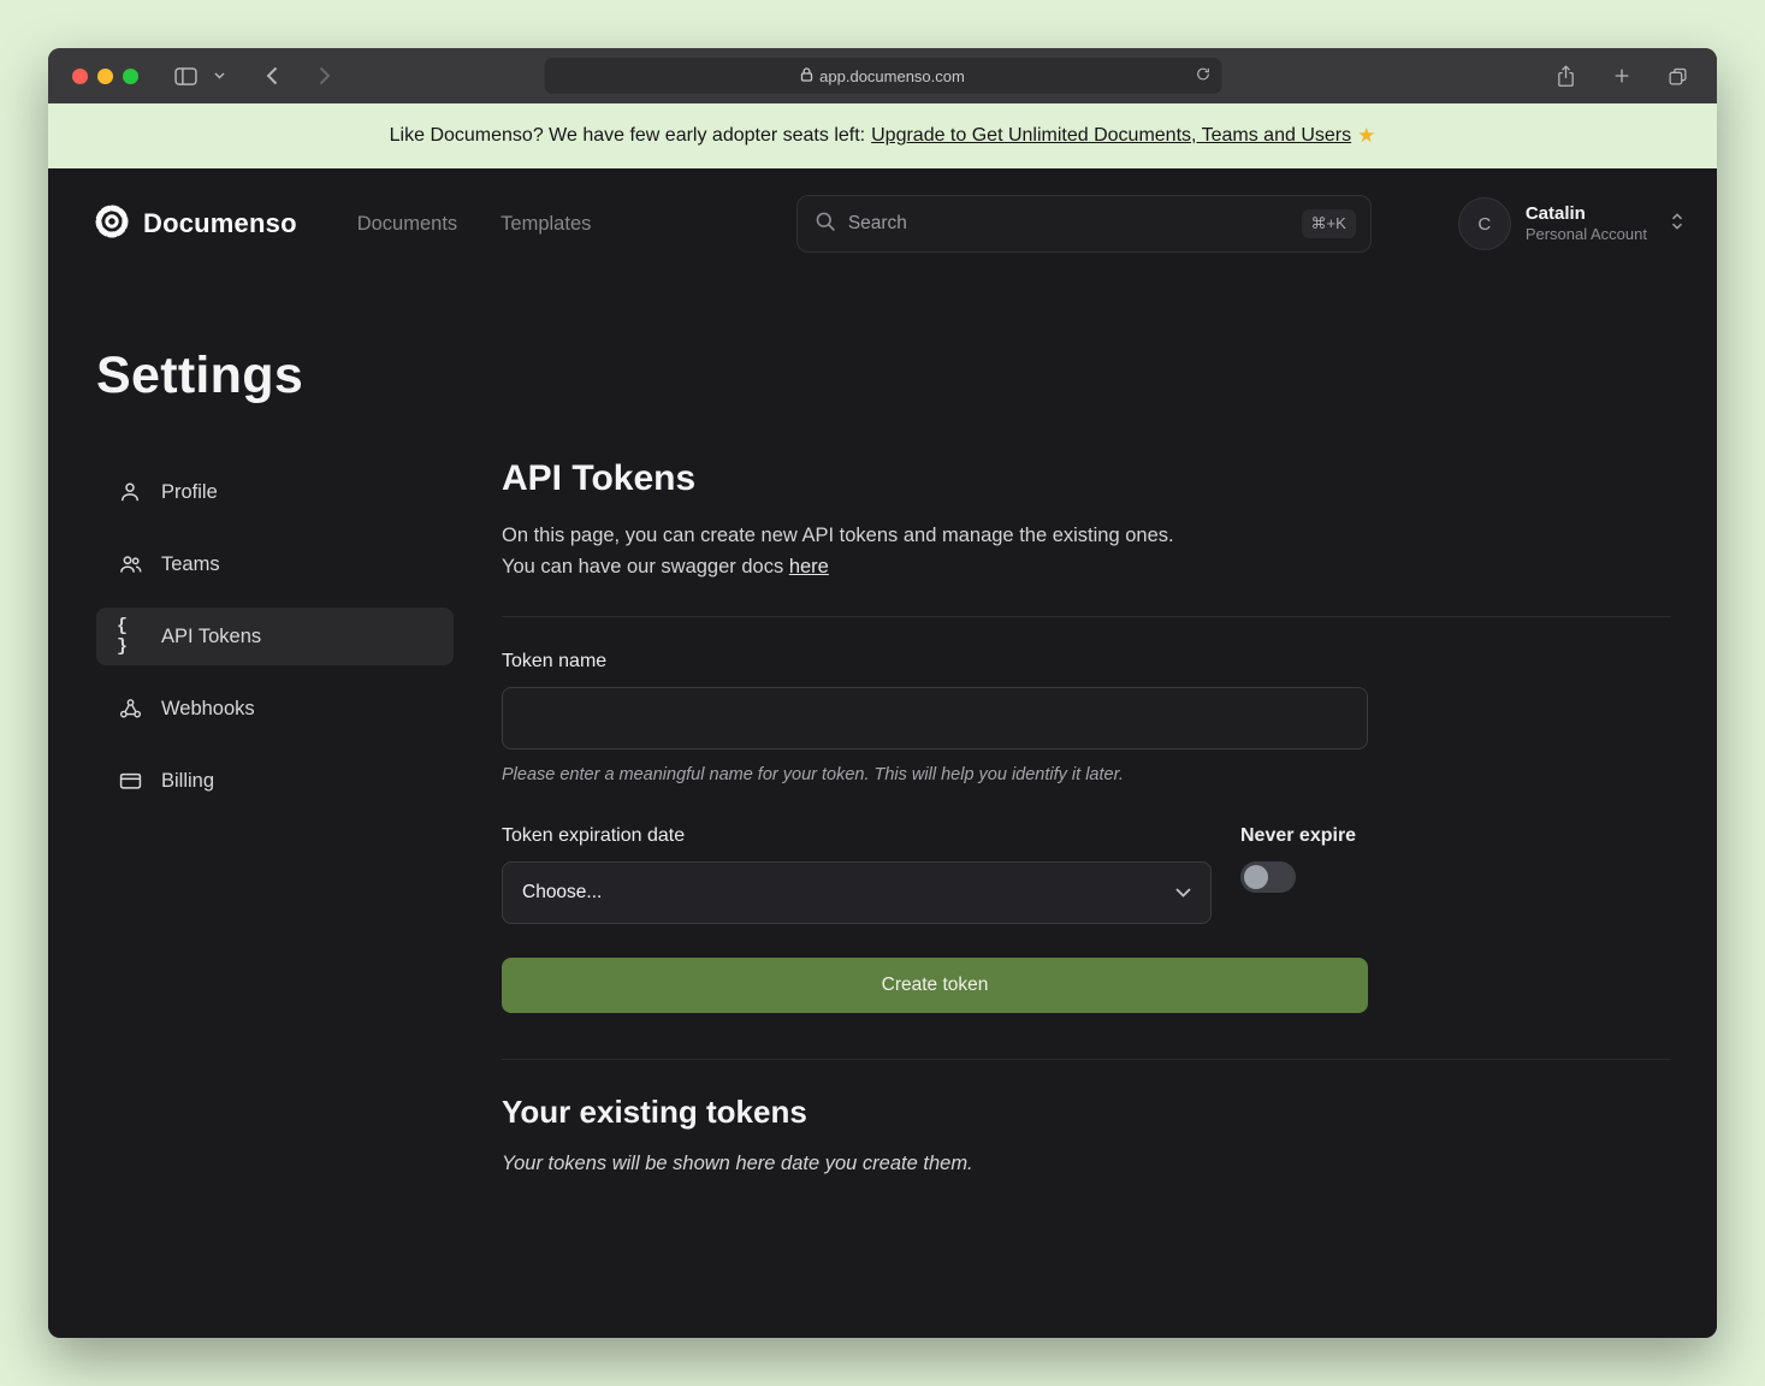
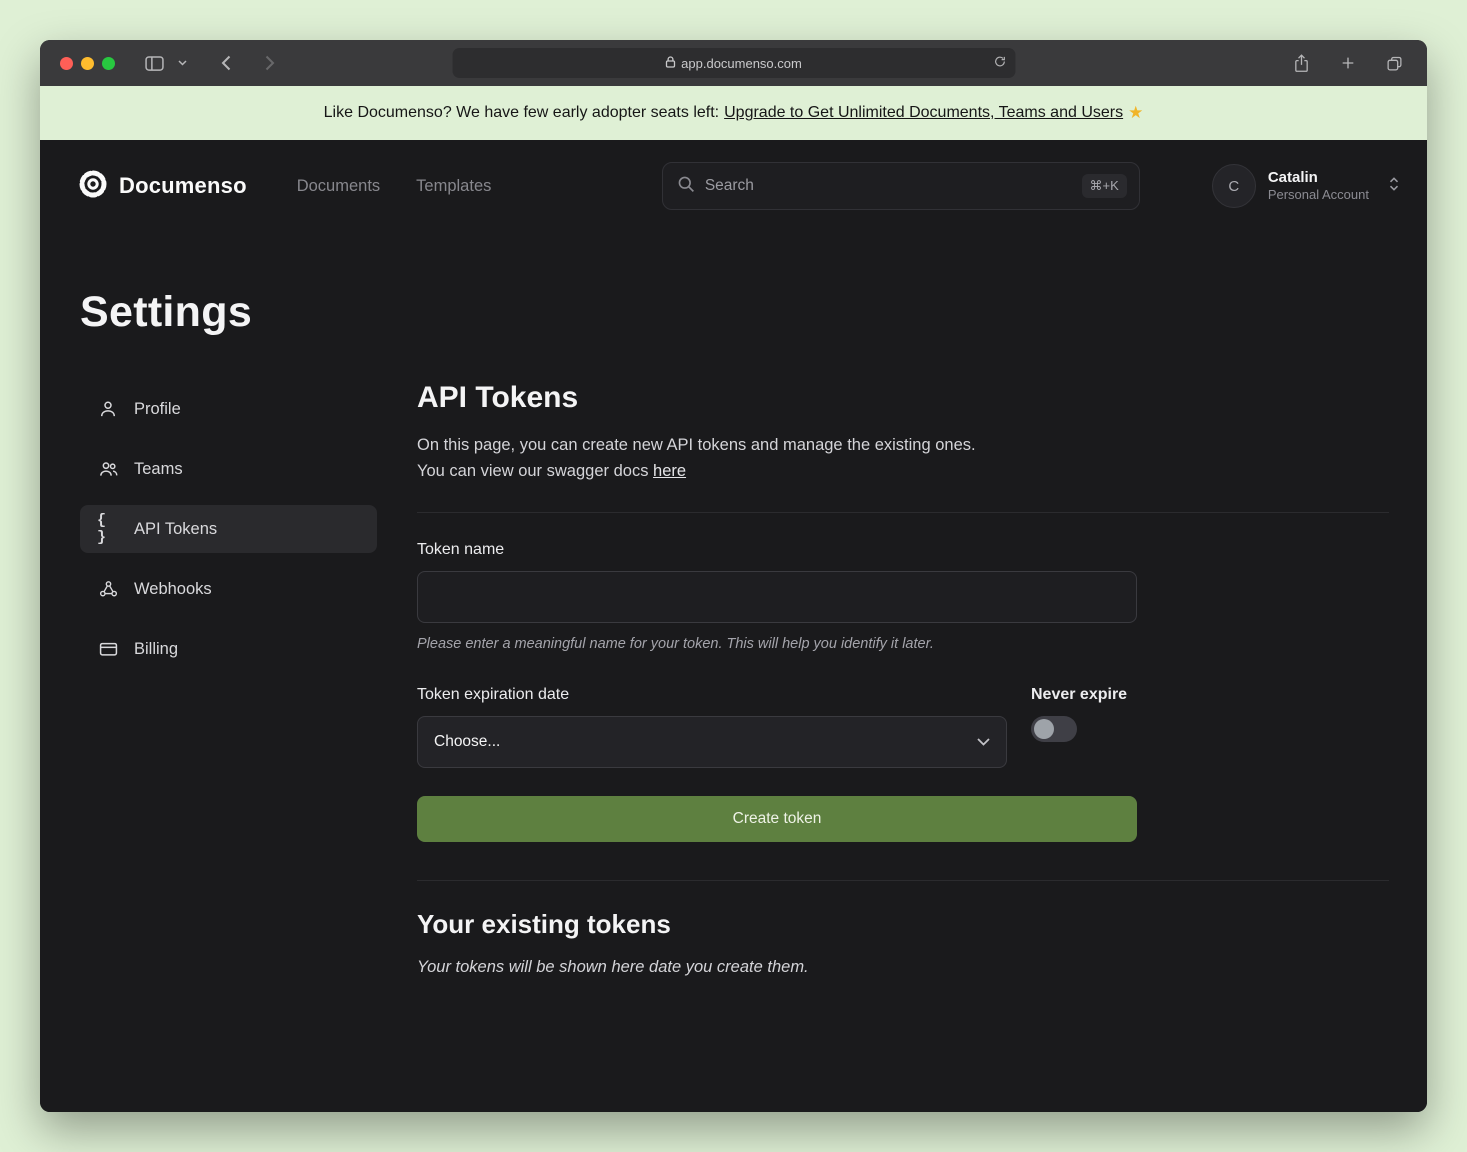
  app.documenso.com
  Like Documenso? We have few early adopter seats left:
  Upgrade to Get Unlimited Documents, Teams and Users
  ★
  Documenso
  Documents
  Templates
  Search
  ⌘+K
  C
  Catalin
  Personal Account
  Settings
  Profile
  Teams
  { }
  API Tokens
  Webhooks
  Billing
  API Tokens
  On this page, you can create new API tokens and manage the existing ones.
- You can have our swagger docs here
+ You can view our swagger docs here
  Token name
  Please enter a meaningful name for your token. This will help you identify it later.
  Token expiration date
  Choose...
  Never expire
  Create token
  Your existing tokens
  Your tokens will be shown here date you create them.
